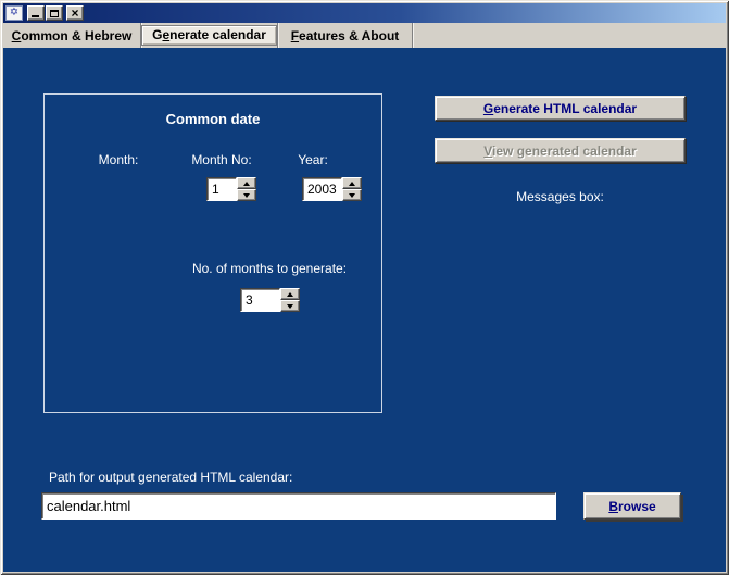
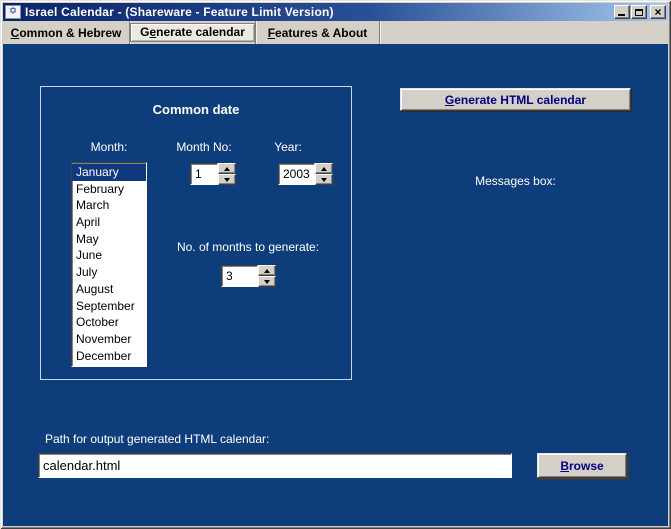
+ Israel Calendar - (Shareware - Feature Limit Version)
  Common & Hebrew
  Generate calendar
  Features & About
  Common date
  Month:
+ January
+ February
+ March
+ April
+ May
+ June
+ July
+ August
+ September
+ October
+ November
+ December
  Month No:
  1
  Year:
  2003
  No. of months to generate:
  3
  Generate HTML calendar
- View generated calendar
  Messages box:
  Path for output generated HTML calendar:
  calendar.html
  Browse
